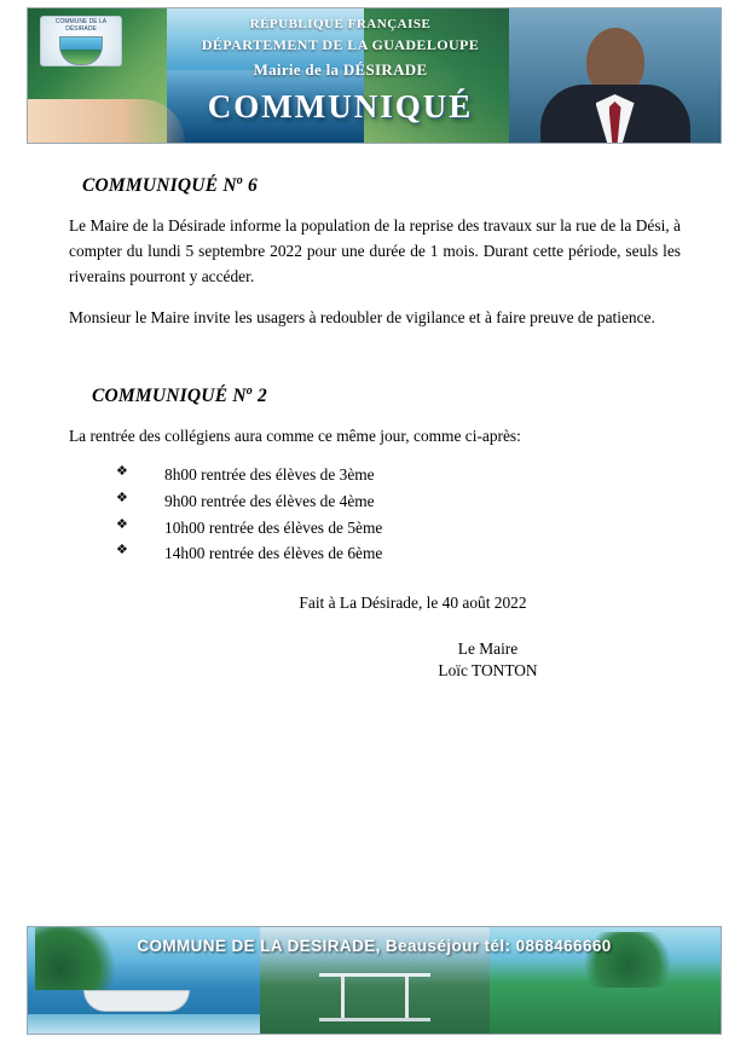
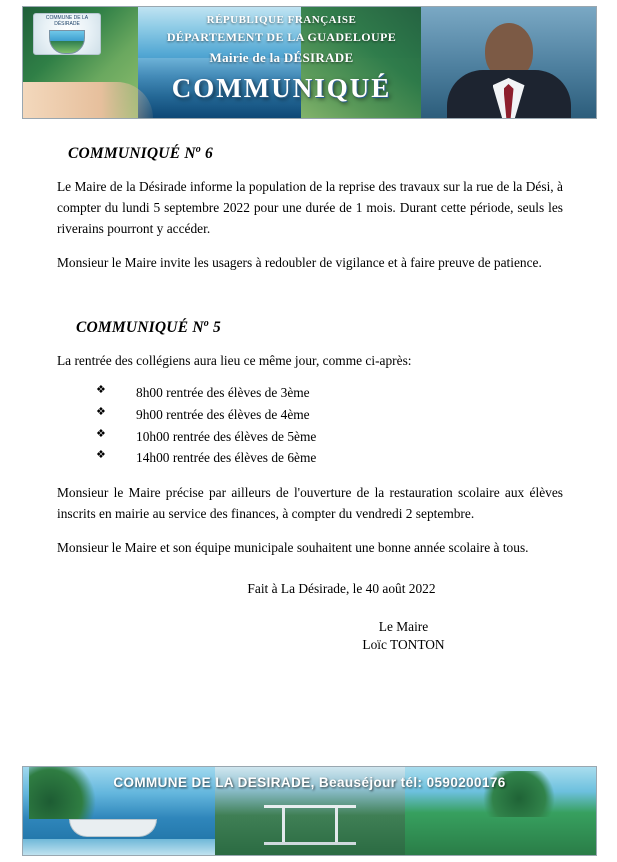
  RÉPUBLIQUE FRANÇAISE
  DÉPARTEMENT DE LA GUADELOUPE
  Mairie de la DÉSIRADE
  COMMUNIQUÉ
  COMMUNIQUÉ No 6
  Le Maire de la Désirade informe la population de la reprise des travaux sur la rue de la Dési, à compter du lundi 5 septembre 2022 pour une durée de 1 mois. Durant cette période, seuls les riverains pourront y accéder.
  Monsieur le Maire invite les usagers à redoubler de vigilance et à faire preuve de patience.
- COMMUNIQUÉ No 2
+ COMMUNIQUÉ No 5
- La rentrée des collégiens aura comme ce même jour, comme ci-après:
+ La rentrée des collégiens aura lieu ce même jour, comme ci-après:
  ❖
  8h00 rentrée des élèves de 3ème
  ❖
  9h00 rentrée des élèves de 4ème
  ❖
  10h00 rentrée des élèves de 5ème
  ❖
  14h00 rentrée des élèves de 6ème
+ Monsieur le Maire précise par ailleurs de l'ouverture de la restauration scolaire aux élèves inscrits en mairie au service des finances, à compter du vendredi 2 septembre.
+ Monsieur le Maire et son équipe municipale souhaitent une bonne année scolaire à tous.
  Fait à La Désirade, le 40 août 2022
  Le Maire
  Loïc TONTON
- COMMUNE DE LA DESIRADE, Beauséjour tél: 0868466660
+ COMMUNE DE LA DESIRADE, Beauséjour tél: 0590200176
